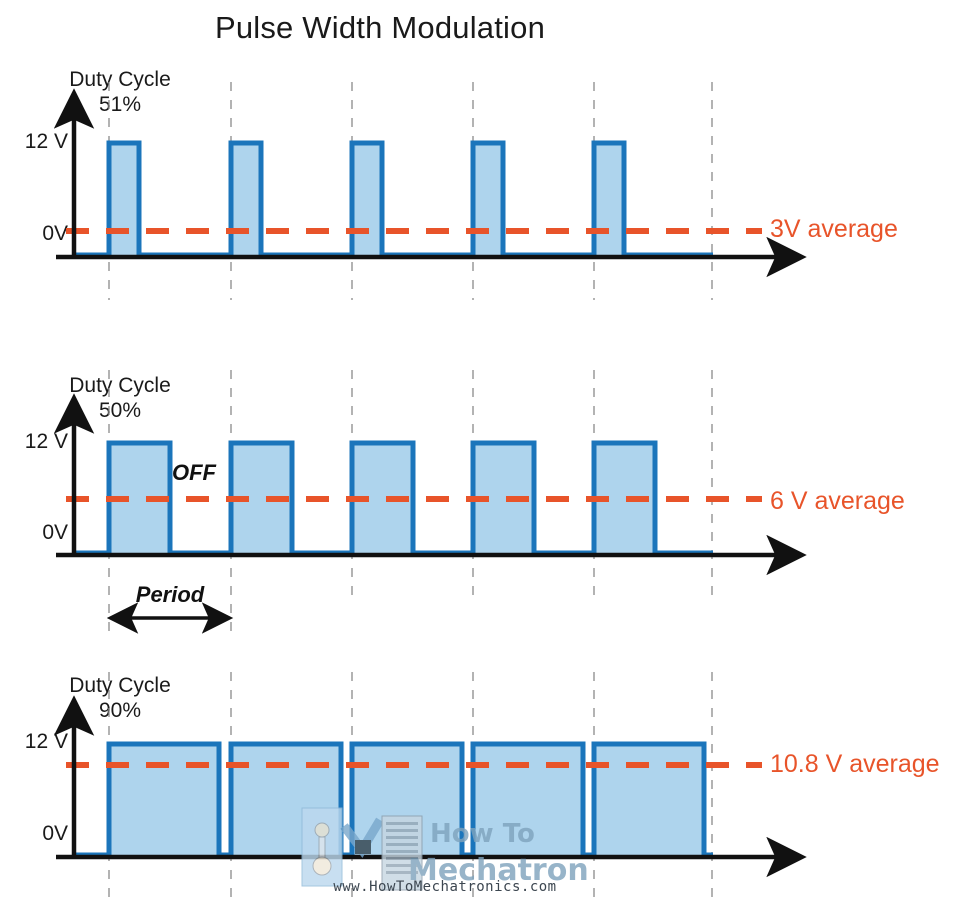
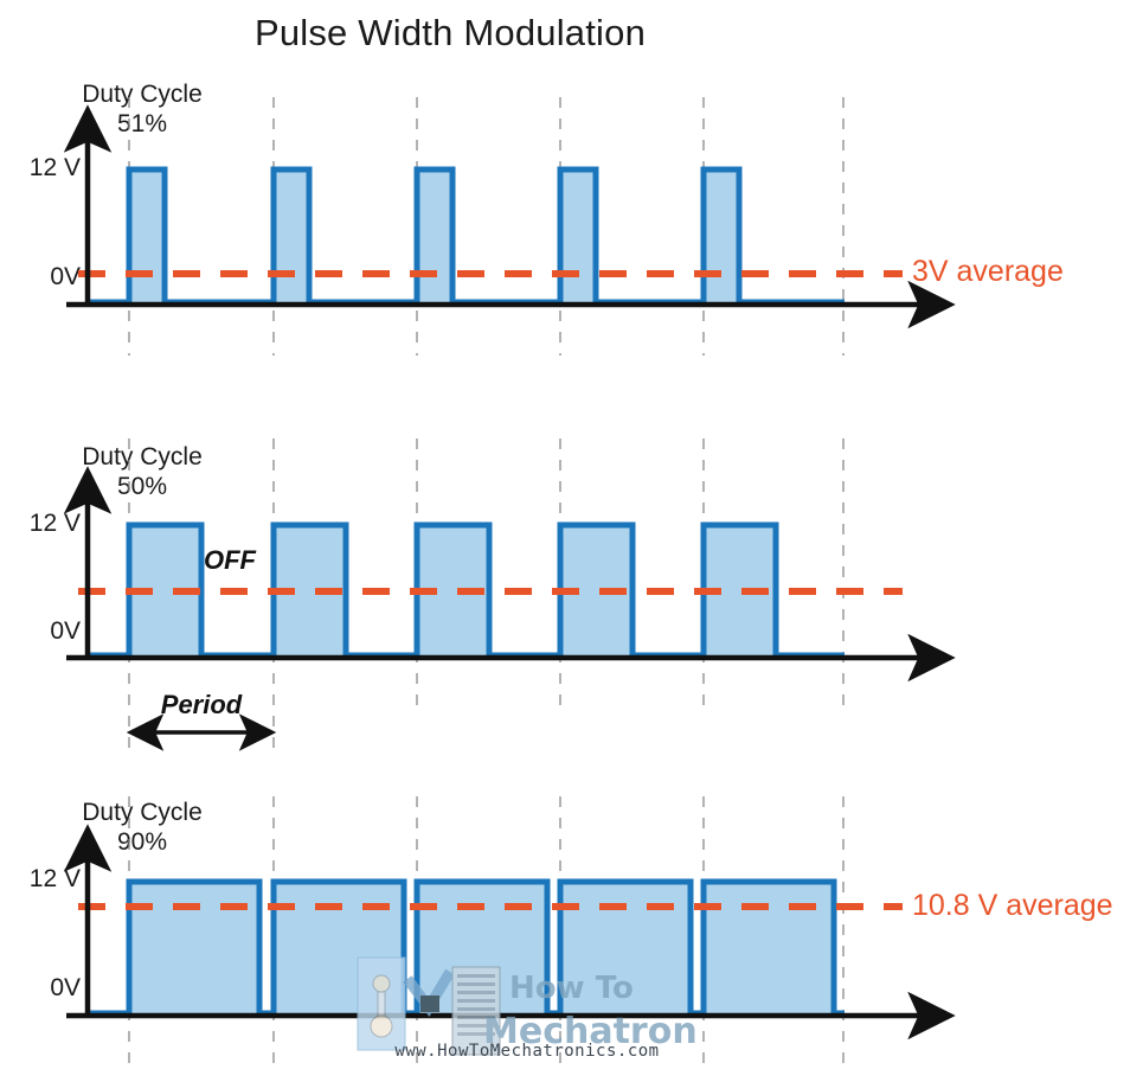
  Pulse Width Modulation
  Duty Cycle
  51%
  12 V
  0V
  3V average
  Duty Cycle
  50%
  12 V
  0V
  OFF
- 6 V average
  Period
  Duty Cycle
  90%
  12 V
  0V
  10.8 V average
  How To
  Mechatron
  www.HowToMechatronics.com
